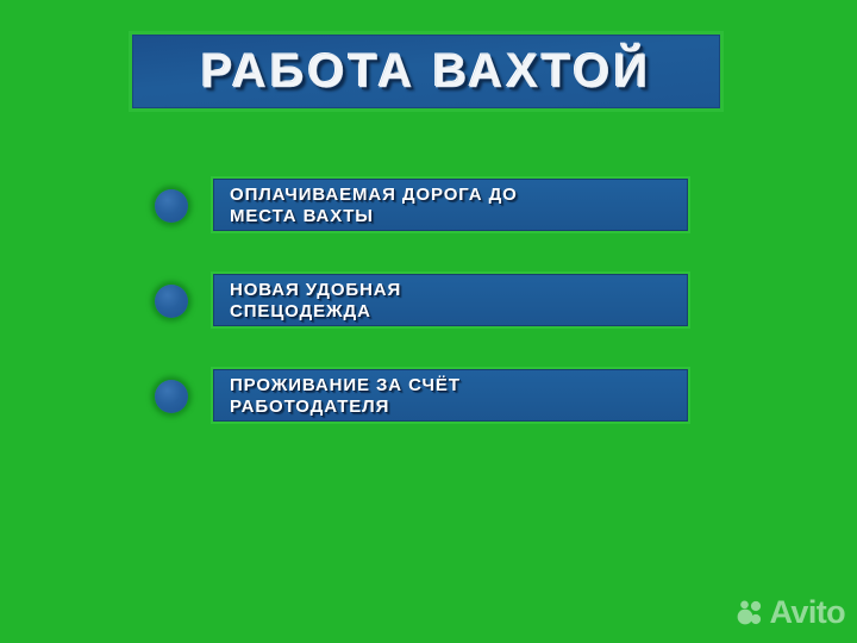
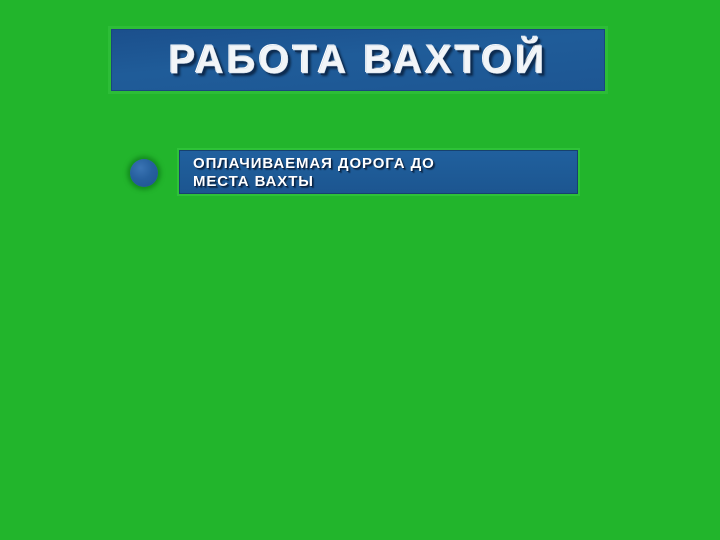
  РАБОТА ВАХТОЙ
  ОПЛАЧИВАЕМАЯ ДОРОГА ДО
  МЕСТА ВАХТЫ
- НОВАЯ УДОБНАЯ
- СПЕЦОДЕЖДА
- ПРОЖИВАНИЕ ЗА СЧЁТ
- РАБОТОДАТЕЛЯ
- Avito
